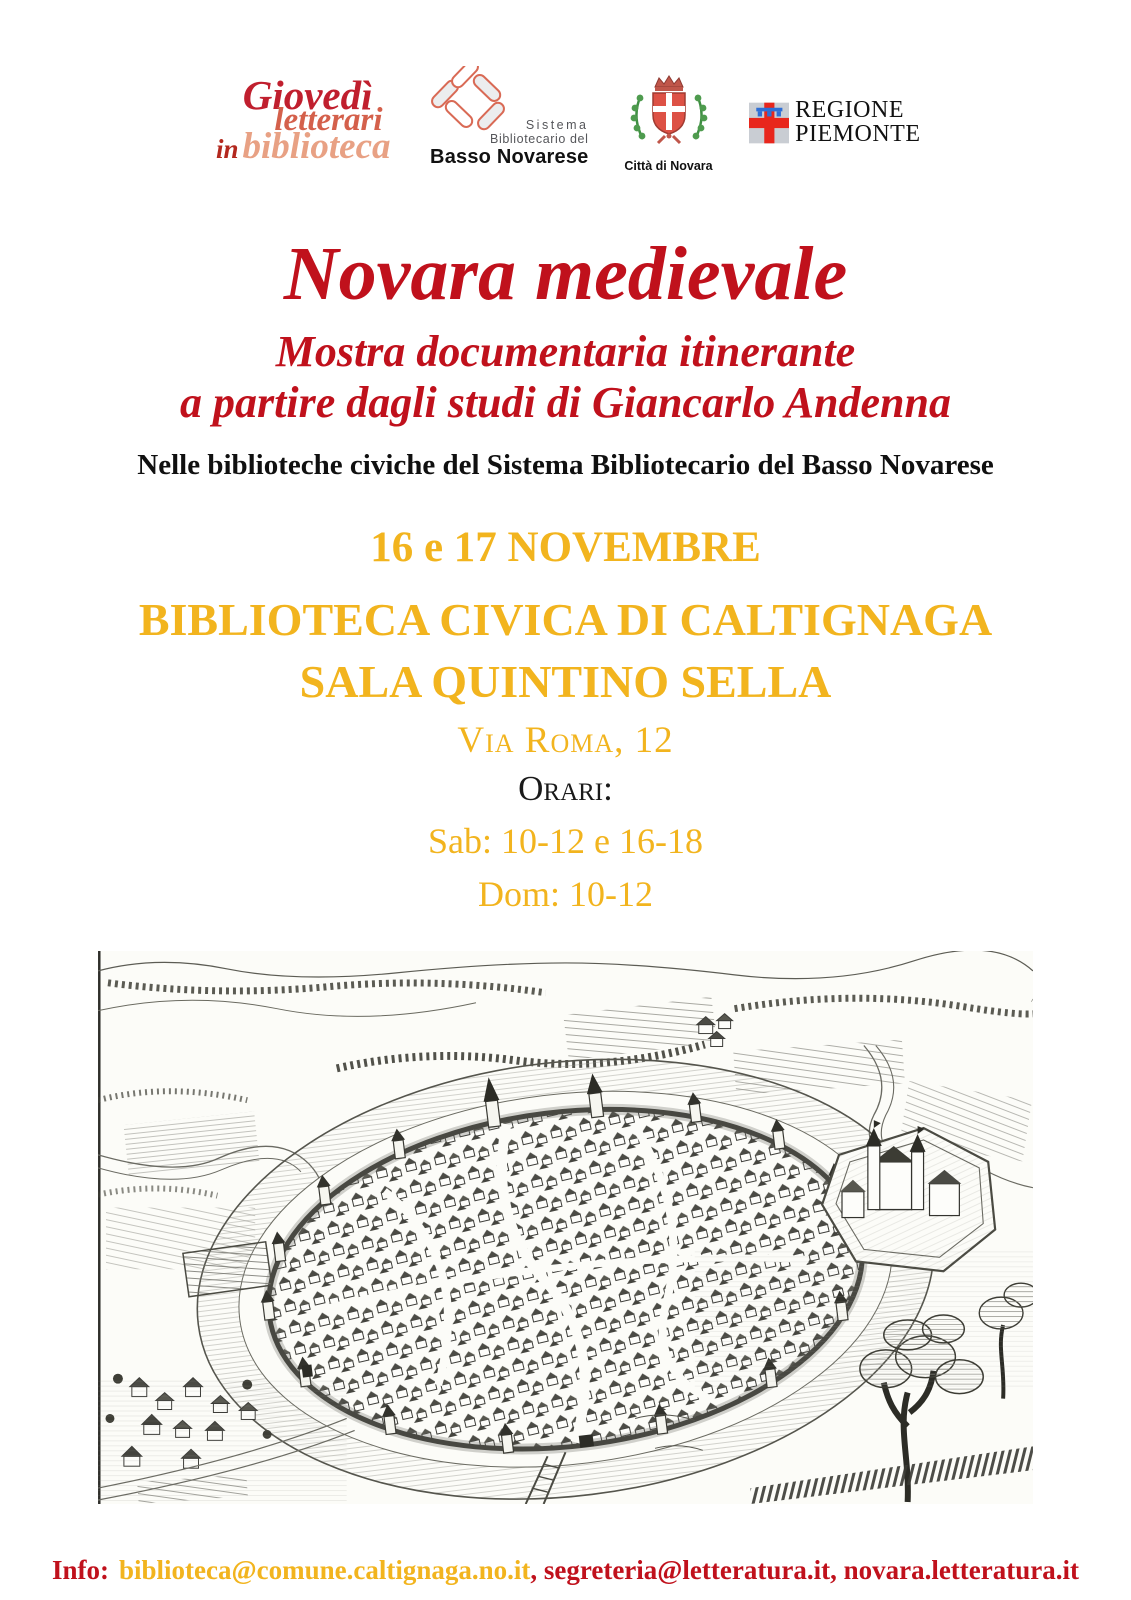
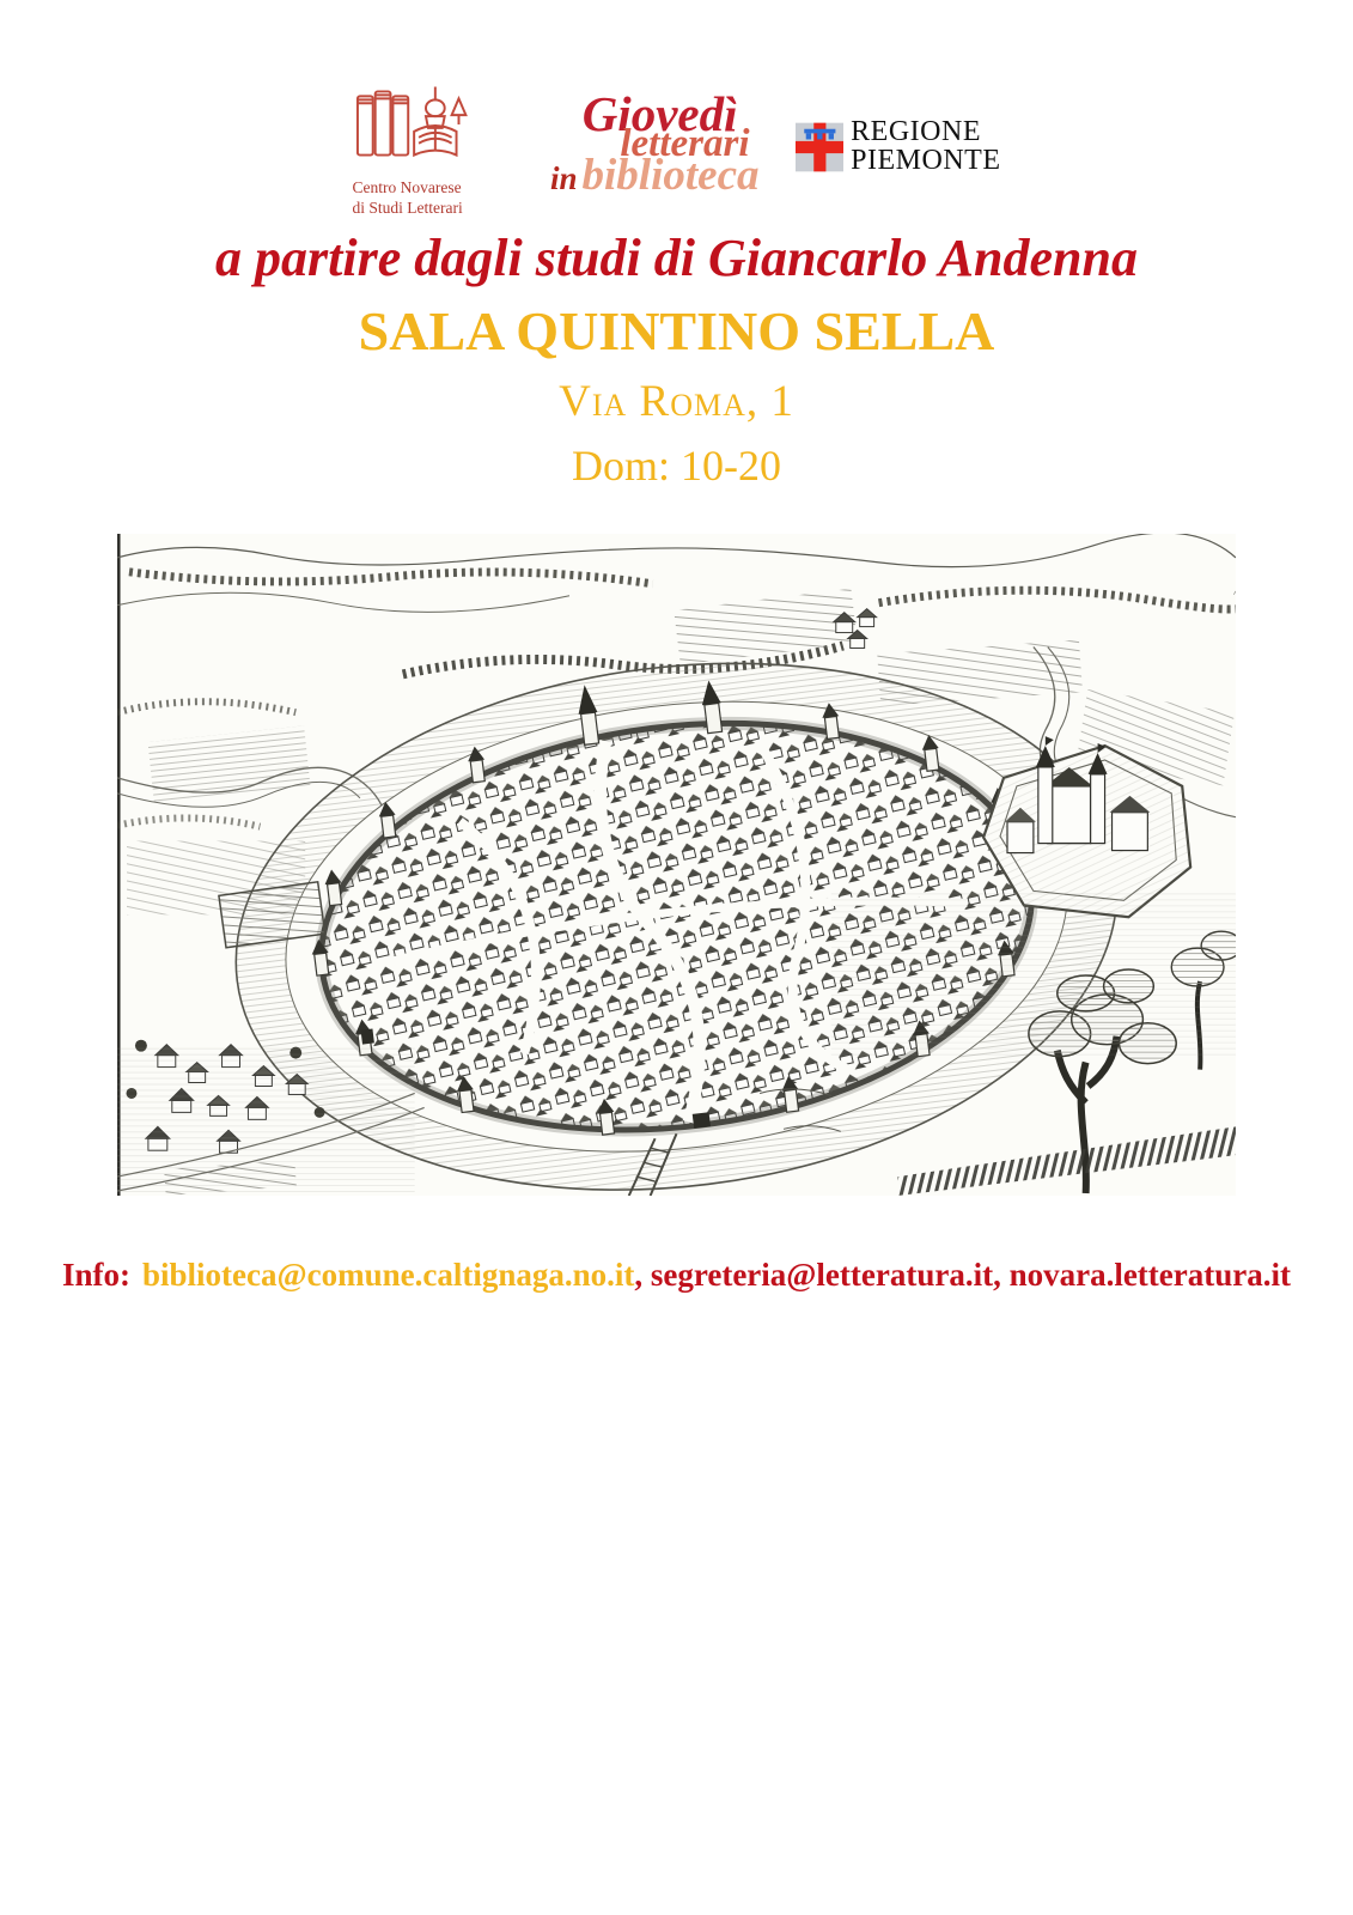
+ Centro Novarese
+ di Studi Letterari
  Giovedì
  letterari
  in biblioteca
- Sistema
- Bibliotecario del
- Basso Novarese
- Città di Novara
  REGIONE
  PIEMONTE
- Novara medievale
- Mostra documentaria itinerante
  a partire dagli studi di Giancarlo Andenna
- Nelle biblioteche civiche del Sistema Bibliotecario del Basso Novarese
- 16 e 17 NOVEMBRE
- BIBLIOTECA CIVICA DI CALTIGNAGA
  SALA QUINTINO SELLA
- Via Roma, 12
+ Via Roma, 1
- Orari:
- Sab: 10-12 e 16-18
- Dom: 10-12
+ Dom: 10-20
  Info: biblioteca@comune.caltignaga.no.it, segreteria@letteratura.it, novara.letteratura.it
